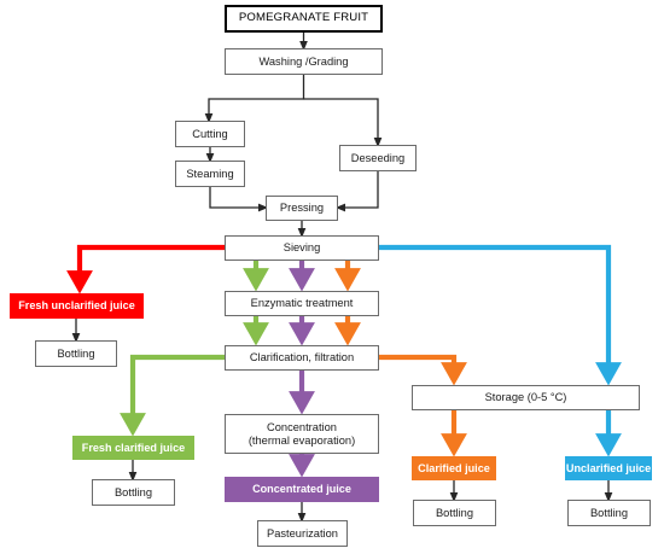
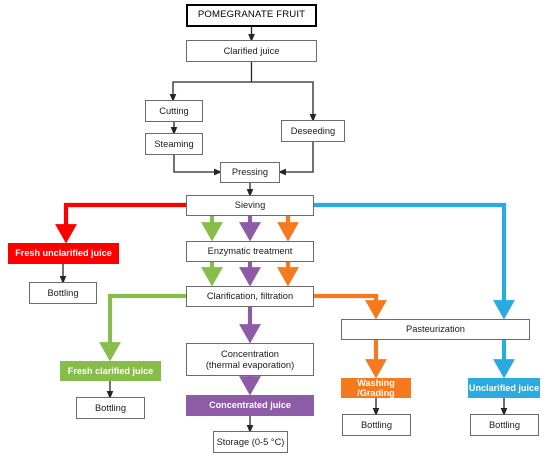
  POMEGRANATE FRUIT
- Washing /Grading
+ Clarified juice
  Cutting
  Steaming
  Deseeding
  Pressing
  Sieving
  Enzymatic treatment
  Clarification, filtration
  Concentration
  (thermal evaporation)
- Storage (0-5 °C)
+ Pasteurization
  Fresh unclarified juice
  Bottling
  Fresh clarified juice
  Bottling
  Concentrated juice
- Pasteurization
+ Storage (0-5 °C)
- Clarified juice
+ Washing /Grading
  Bottling
  Unclarified juice
  Bottling
